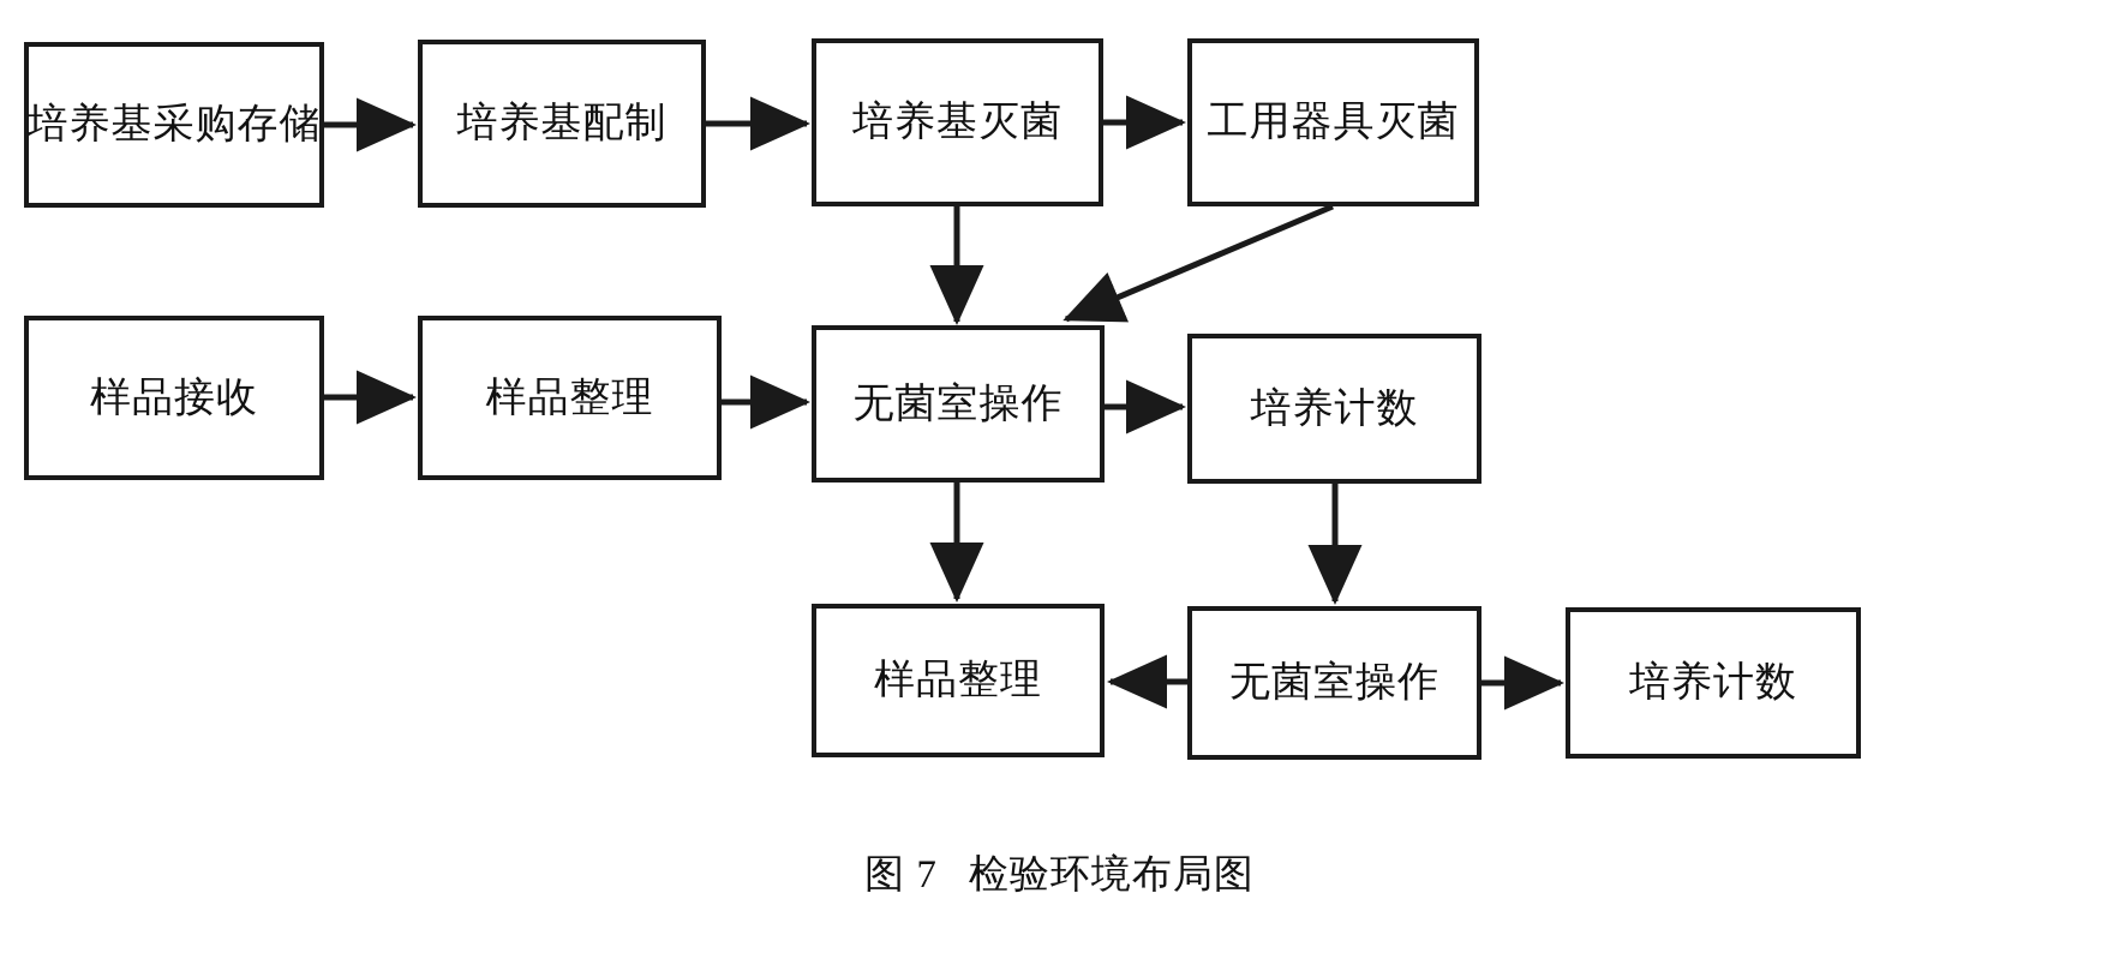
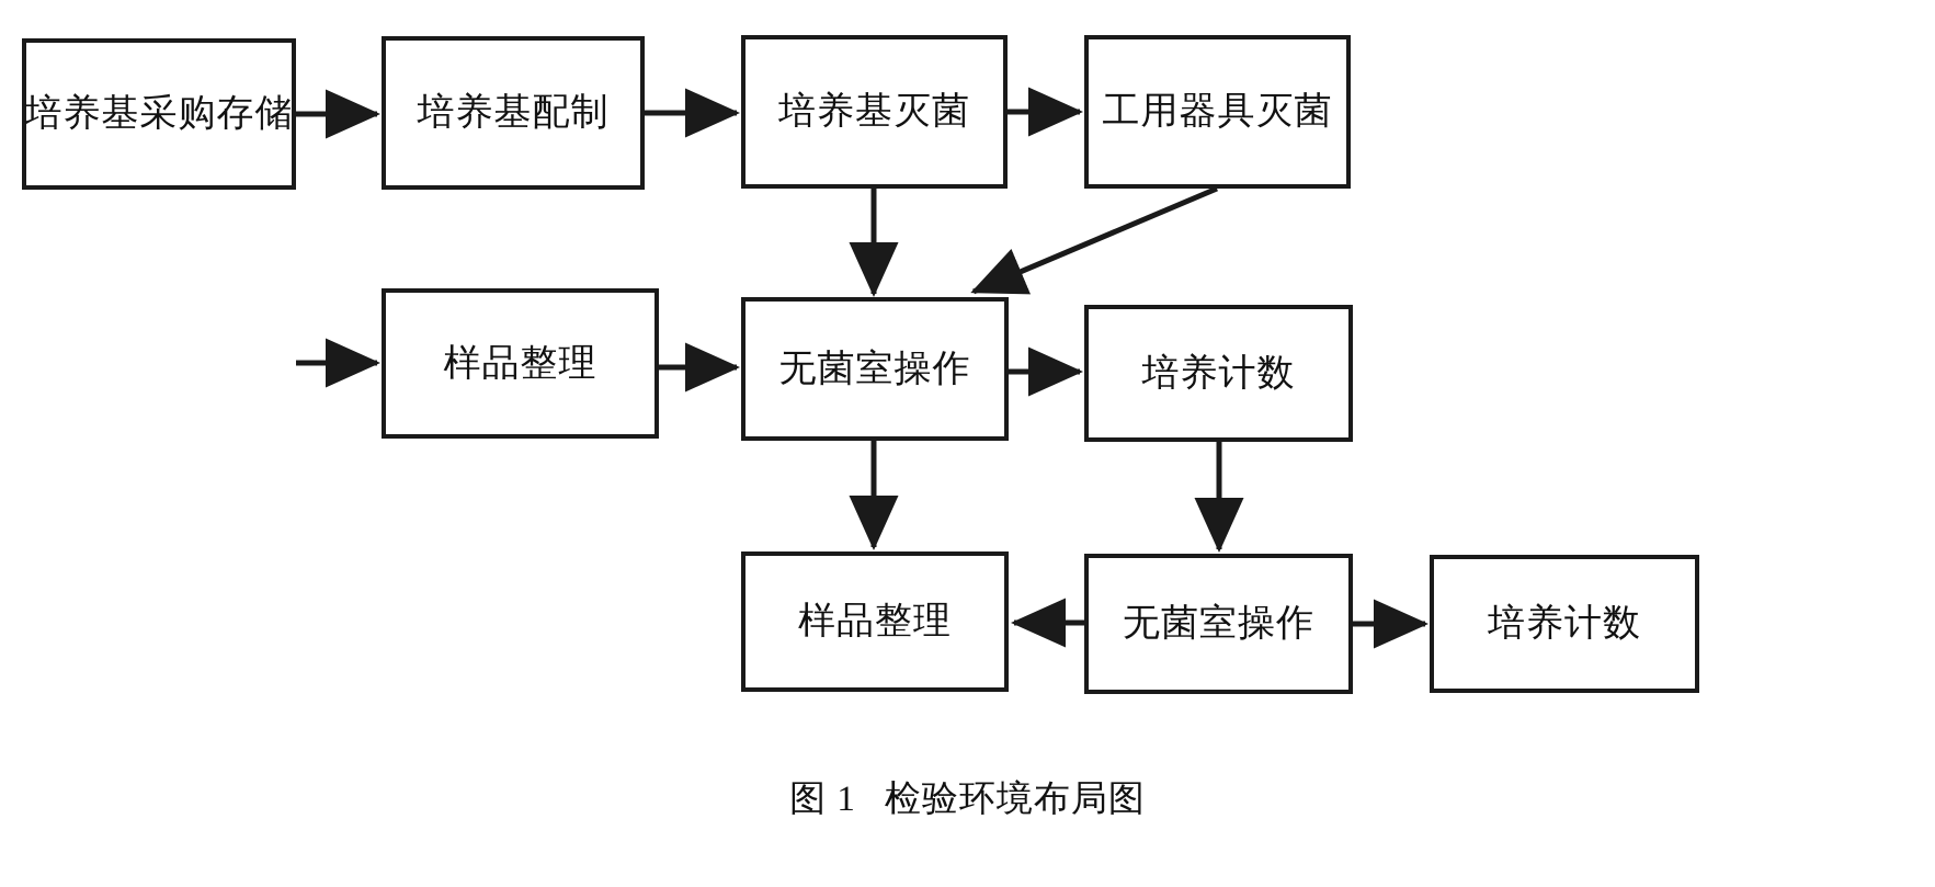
  培养基采购存储
  培养基配制
  培养基灭菌
  工用器具灭菌
- 样品接收
  样品整理
  无菌室操作
  培养计数
  样品整理
  无菌室操作
  培养计数
- 图 7 检验环境布局图
+ 图 1 检验环境布局图
